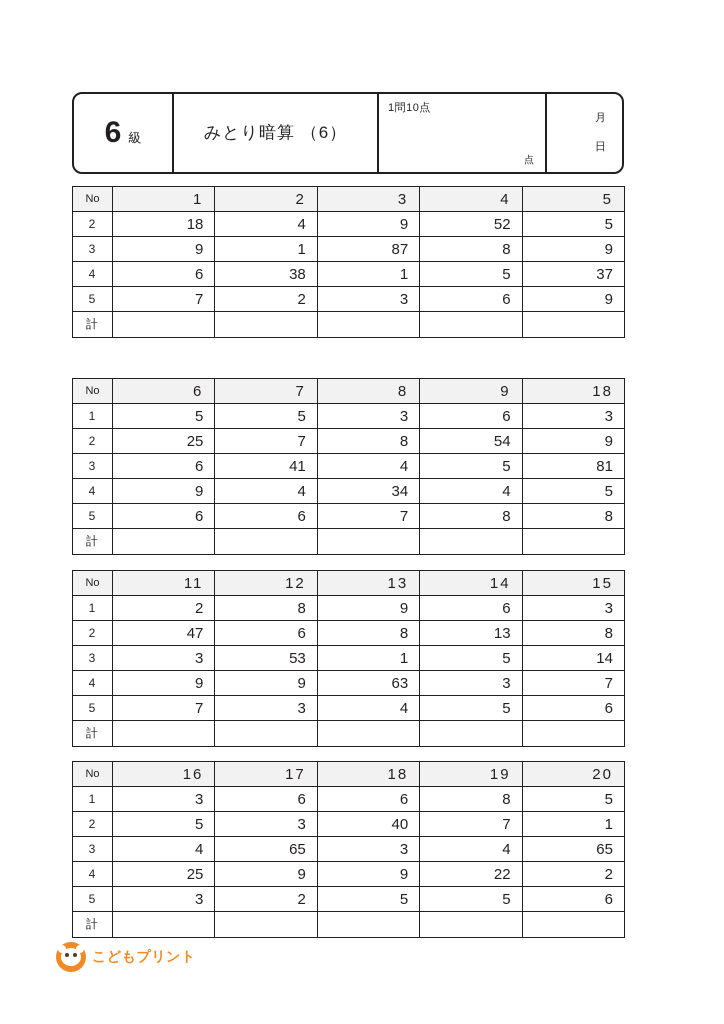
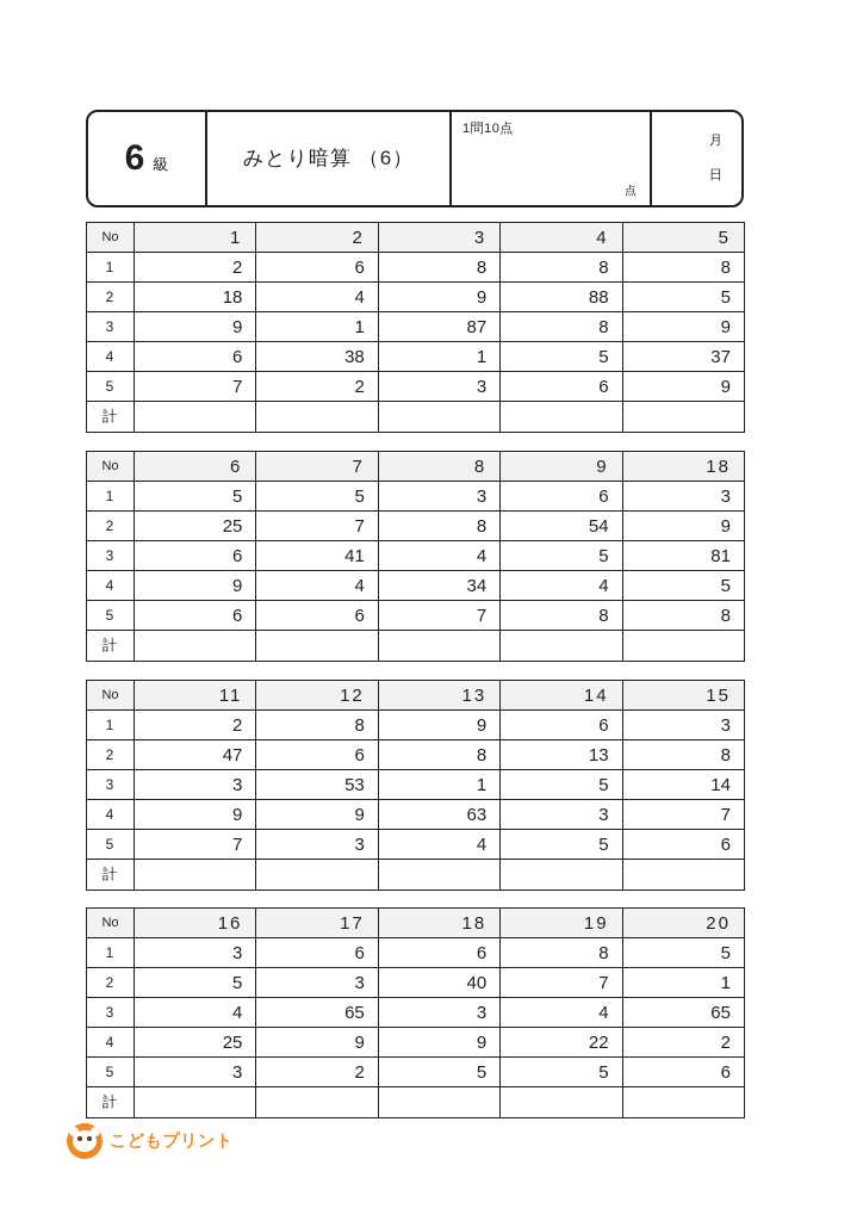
  6
  級
  みとり暗算 （6）
  1問10点
  点
  月
  日
  No	1	2	3	4	5
+ 1	2	6	8	8	8
- 2	18	4	9	52	5
+ 2	18	4	9	88	5
  3	9	1	87	8	9
  4	6	38	1	5	37
  5	7	2	3	6	9
  計
  No	6	7	8	9	18
  1	5	5	3	6	3
  2	25	7	8	54	9
  3	6	41	4	5	81
  4	9	4	34	4	5
  5	6	6	7	8	8
  計
  No	11	12	13	14	15
  1	2	8	9	6	3
  2	47	6	8	13	8
  3	3	53	1	5	14
  4	9	9	63	3	7
  5	7	3	4	5	6
  計
  No	16	17	18	19	20
  1	3	6	6	8	5
  2	5	3	40	7	1
  3	4	65	3	4	65
  4	25	9	9	22	2
  5	3	2	5	5	6
  計
  こどもプリント
